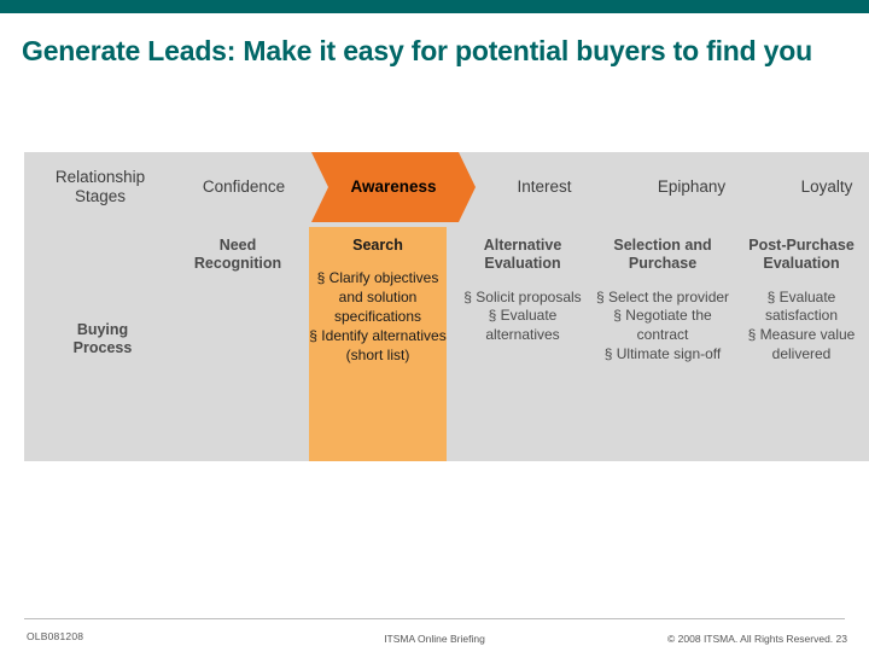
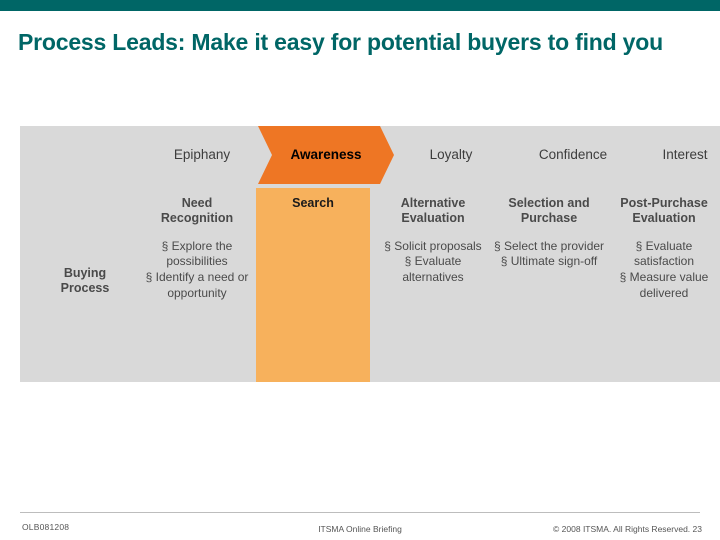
- Generate Leads: Make it easy for potential buyers to find you
+ Process Leads: Make it easy for potential buyers to find you
- Relationship
- Stages
- Confidence
+ Epiphany
  Awareness
- Interest
+ Loyalty
- Epiphany
+ Confidence
- Loyalty
+ Interest
  Buying
  Process
  Need
  Recognition
+ § Explore the possibilities
+ § Identify a need or opportunity
  Search
- § Clarify objectives and solution specifications
- § Identify alternatives (short list)
  Alternative
  Evaluation
  § Solicit proposals
  § Evaluate alternatives
  Selection and
  Purchase
  § Select the provider
- § Negotiate the contract
  § Ultimate sign-off
  Post-Purchase
  Evaluation
  § Evaluate satisfaction
  § Measure value delivered
  OLB081208
  ITSMA Online Briefing
  © 2008 ITSMA. All Rights Reserved. 23
